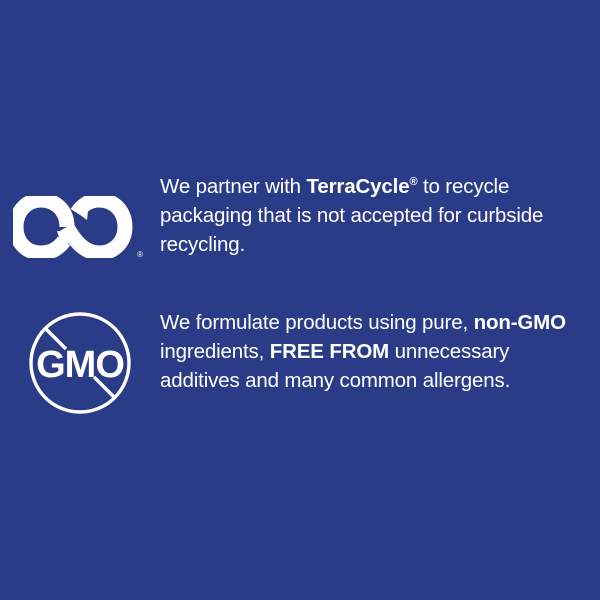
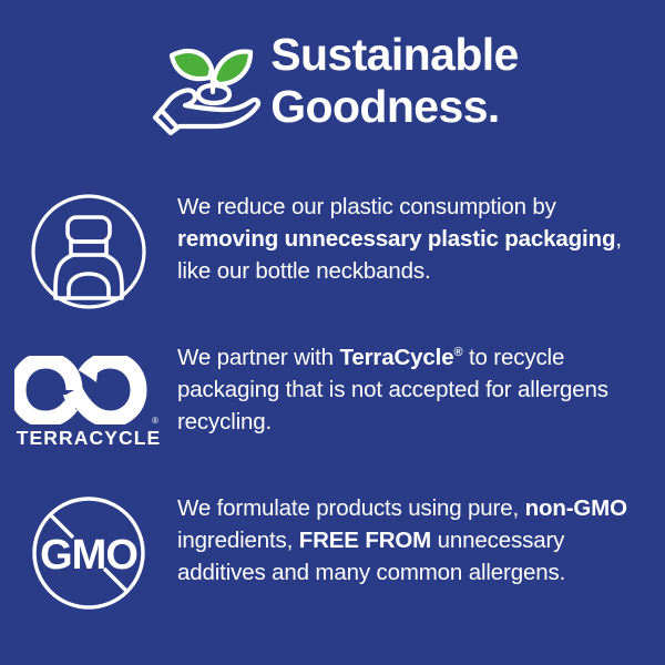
+ Sustainable
+ Goodness.
+ We reduce our plastic consumption by removing unnecessary plastic packaging, like our bottle neckbands.
  ®
+ TERRACYCLE
- We partner with TerraCycle® to recycle packaging that is not accepted for curbside recycling.
+ We partner with TerraCycle® to recycle packaging that is not accepted for allergens recycling.
  GMO
  We formulate products using pure, non-GMO ingredients, FREE FROM unnecessary additives and many common allergens.
